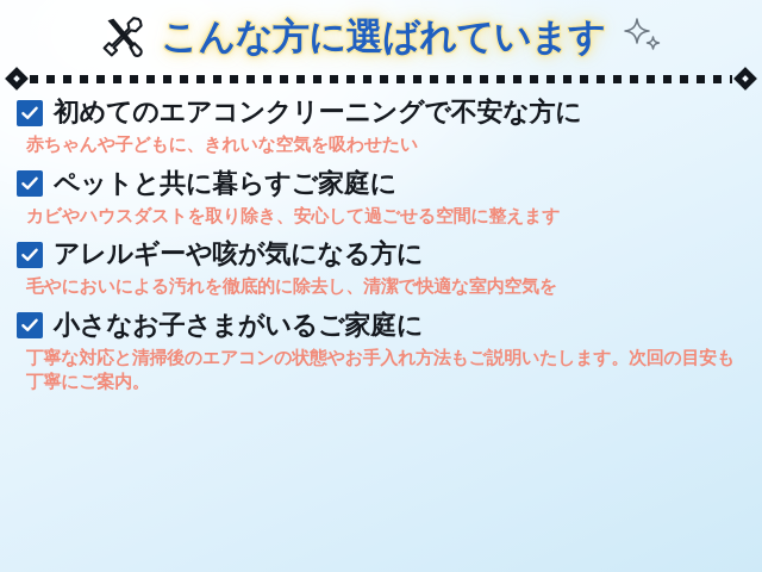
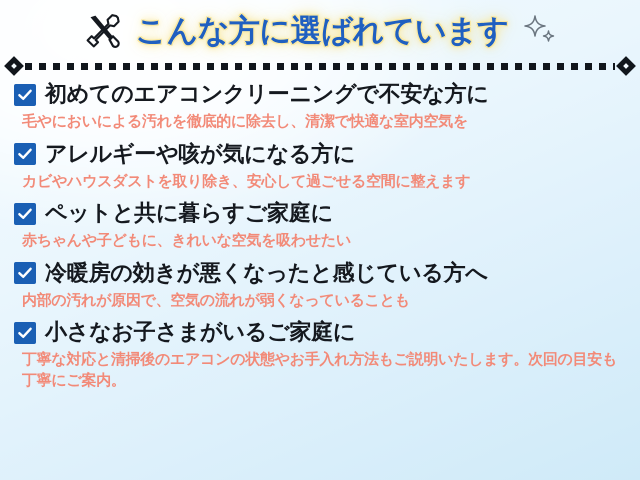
  こんな方に選ばれています
  初めてのエアコンクリーニングで不安な方に
- 赤ちゃんや子どもに、きれいな空気を吸わせたい
+ 毛やにおいによる汚れを徹底的に除去し、清潔で快適な室内空気を
- ペットと共に暮らすご家庭に
+ アレルギーや咳が気になる方に
  カビやハウスダストを取り除き、安心して過ごせる空間に整えます
- アレルギーや咳が気になる方に
+ ペットと共に暮らすご家庭に
- 毛やにおいによる汚れを徹底的に除去し、清潔で快適な室内空気を
+ 赤ちゃんや子どもに、きれいな空気を吸わせたい
+ 冷暖房の効きが悪くなったと感じている方へ
+ 内部の汚れが原因で、空気の流れが弱くなっていることも
  小さなお子さまがいるご家庭に
  丁寧な対応と清掃後のエアコンの状態やお手入れ方法もご説明いたします。次回の目安も丁寧にご案内。
